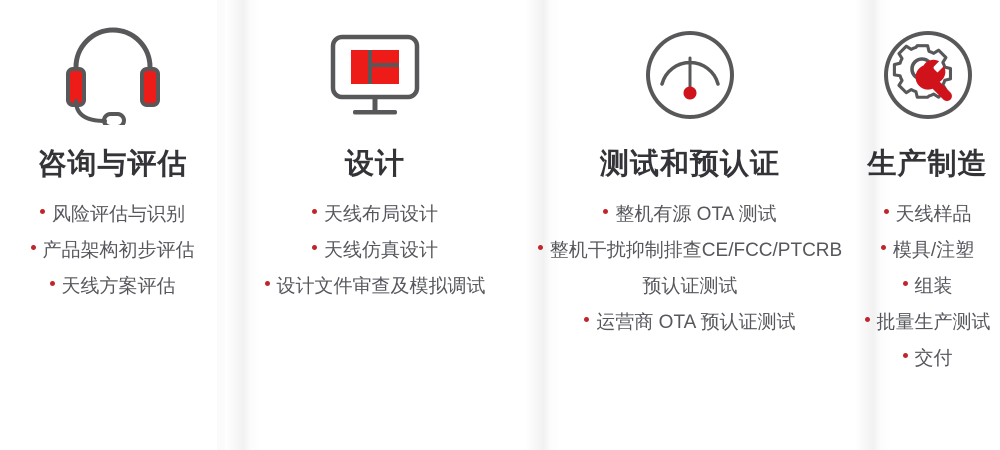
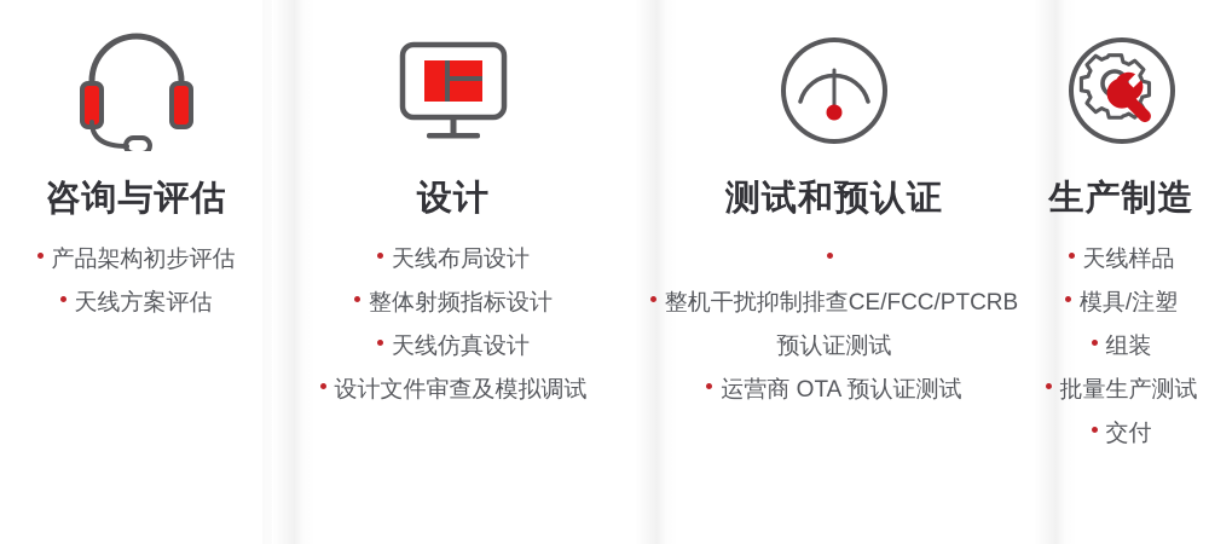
  咨询与评估
- 风险评估与识别
  产品架构初步评估
  天线方案评估
  设计
  天线布局设计
+ 整体射频指标设计
  天线仿真设计
  设计文件审查及模拟调试
  测试和预认证
- 整机有源 OTA 测试
  机干扰抑制排查CE/FCC/PTCRB 预认证测试
  运营商 OTA 预认证测试
  产制造
  天线样品
  模具/注塑
  组装
  量生产测试
  交付
